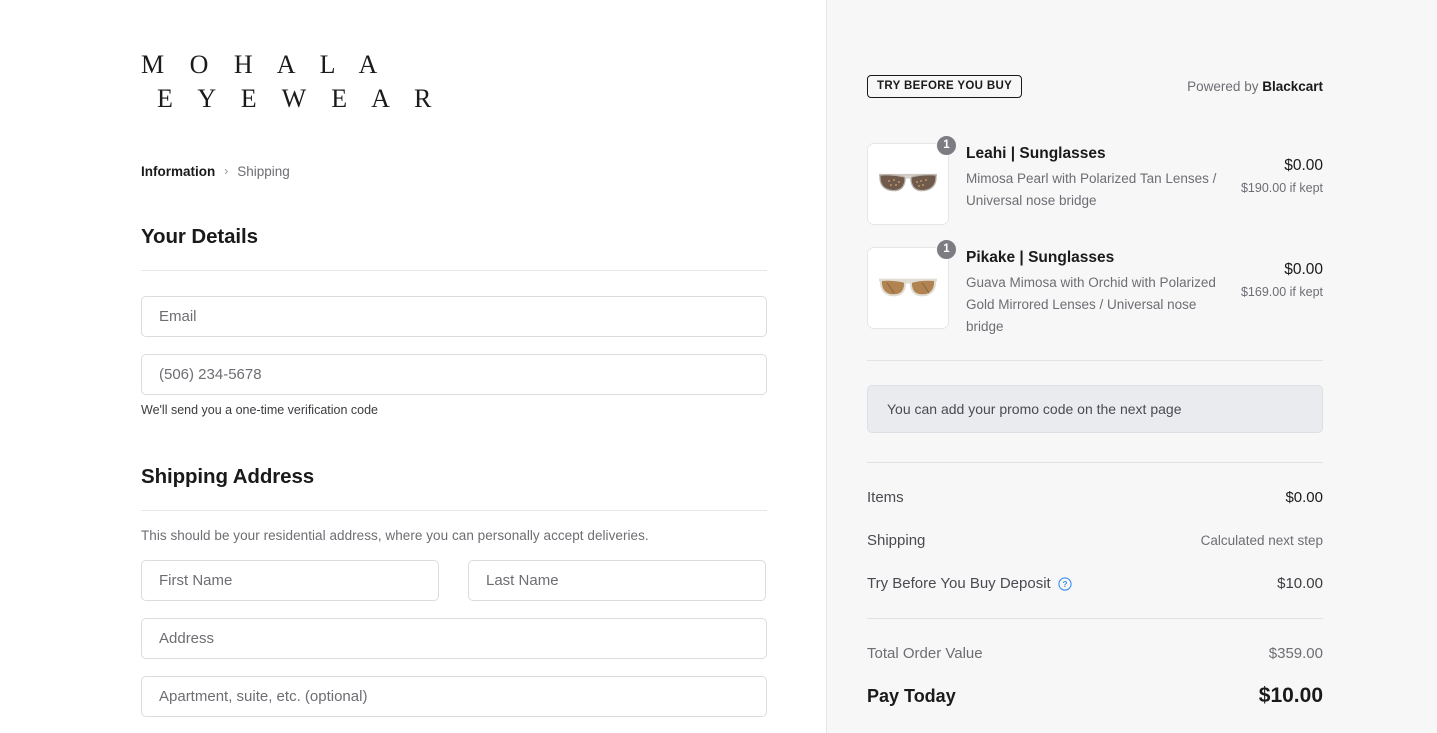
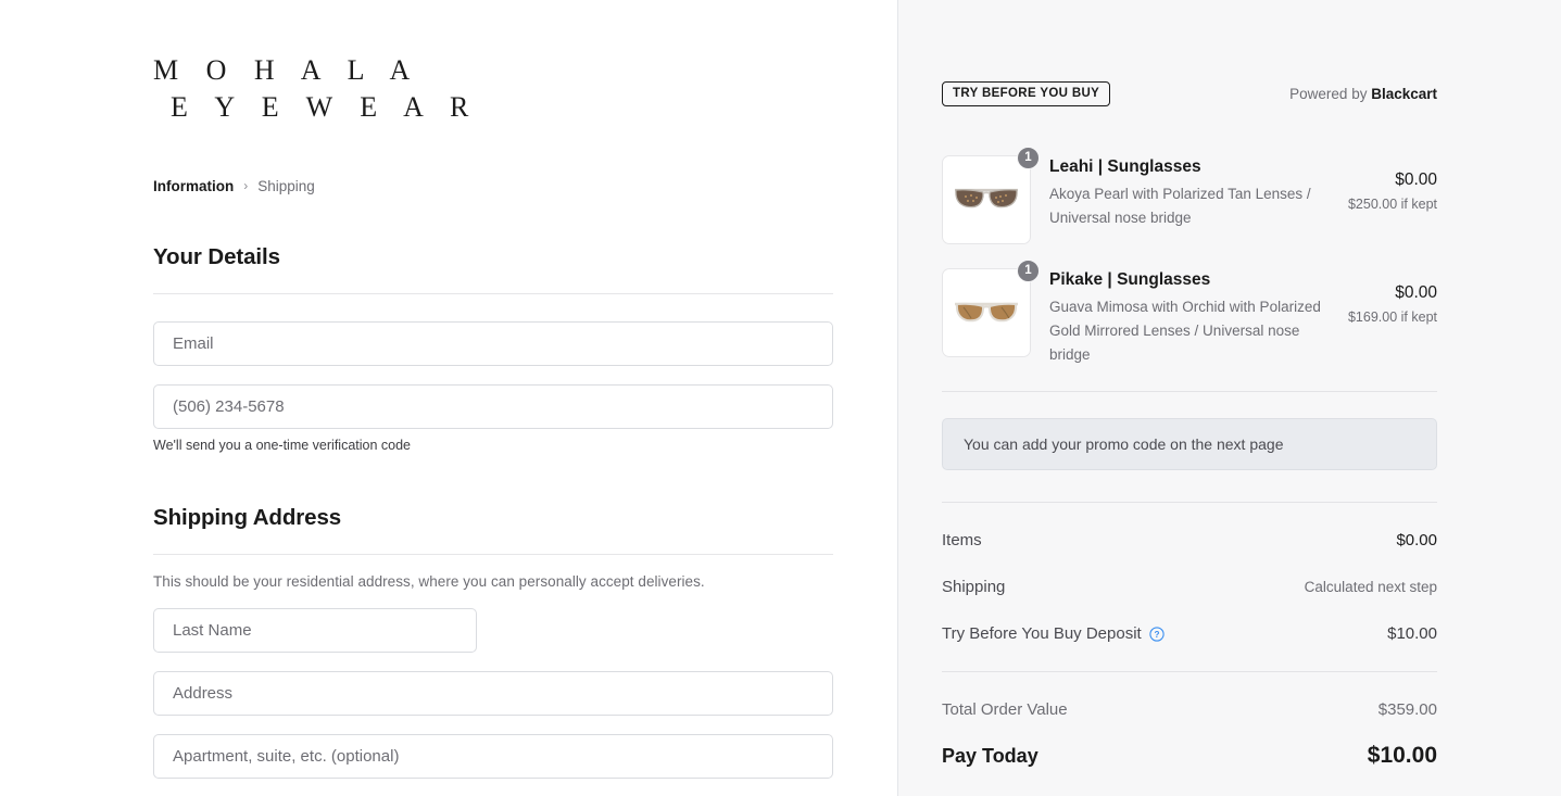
  M O H A L A
  E Y E W E A R
  Information
  ›
  Shipping
  Your Details
  Email
  (506) 234-5678
  We'll send you a one-time verification code
  Shipping Address
  This should be your residential address, where you can personally accept deliveries.
- First Name
  Last Name
  Address
  Apartment, suite, etc. (optional)
  TRY BEFORE YOU BUY
  Powered by Blackcart
  1
  Leahi | Sunglasses
- Mimosa Pearl with Polarized Tan Lenses / Universal nose bridge
+ Akoya Pearl with Polarized Tan Lenses / Universal nose bridge
  $0.00
- $190.00 if kept
+ $250.00 if kept
  1
  Pikake | Sunglasses
  Guava Mimosa with Orchid with Polarized Gold Mirrored Lenses / Universal nose bridge
  $0.00
  $169.00 if kept
  You can add your promo code on the next page
  Items
  $0.00
  Shipping
  Calculated next step
  Try Before You Buy Deposit
  ?
  $10.00
  Total Order Value
  $359.00
  Pay Today
  $10.00
